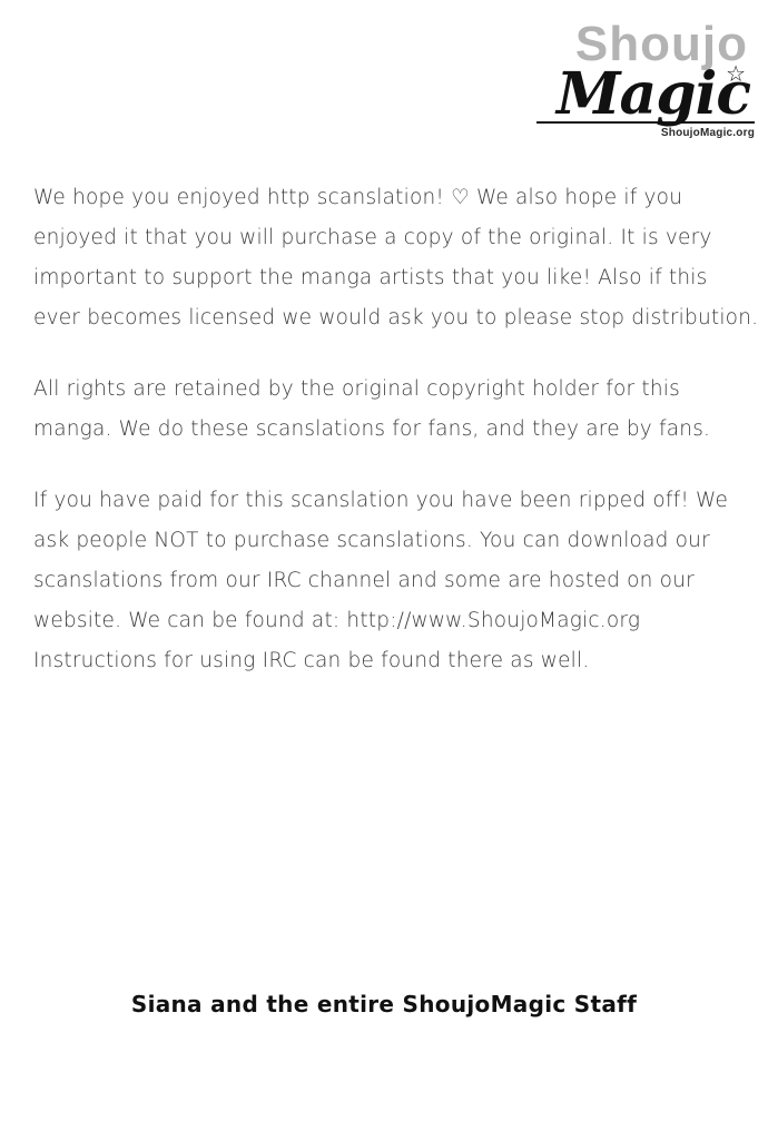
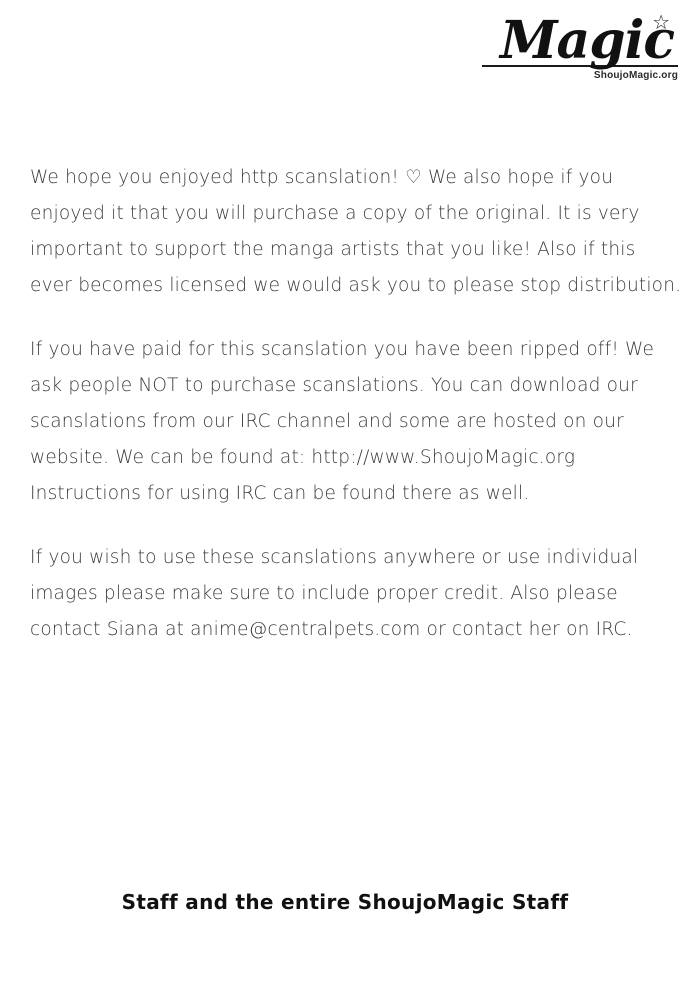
- Shoujo
  ☆
  Magic
  ShoujoMagic.org
  We hope you enjoyed http scanslation! ♡ We also hope if you enjoyed it that you will purchase a copy of the original. It is very important to support the manga artists that you like! Also if this ever becomes licensed we would ask you to please stop distribution.
- All rights are retained by the original copyright holder for this manga. We do these scanslations for fans, and they are by fans.
  If you have paid for this scanslation you have been ripped off! We ask people NOT to purchase scanslations. You can download our scanslations from our IRC channel and some are hosted on our website. We can be found at: http://www.ShoujoMagic.org Instructions for using IRC can be found there as well.
+ If you wish to use these scanslations anywhere or use individual images please make sure to include proper credit. Also please contact Siana at anime@centralpets.com or contact her on IRC.
- Siana and the entire ShoujoMagic Staff
+ Staff and the entire ShoujoMagic Staff
